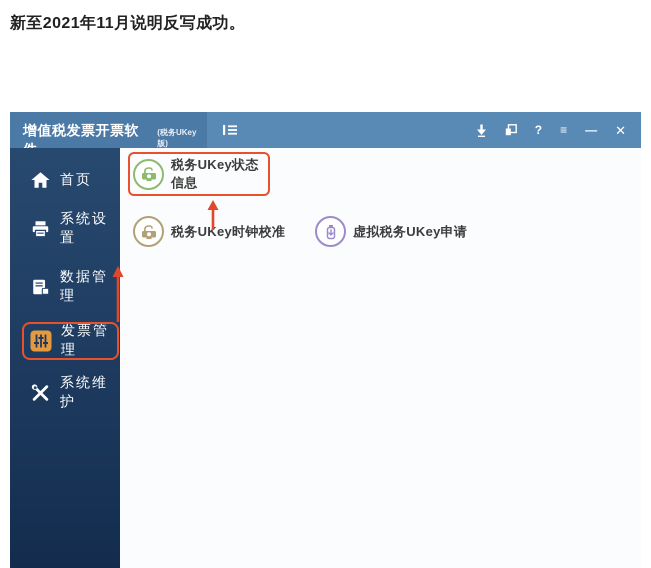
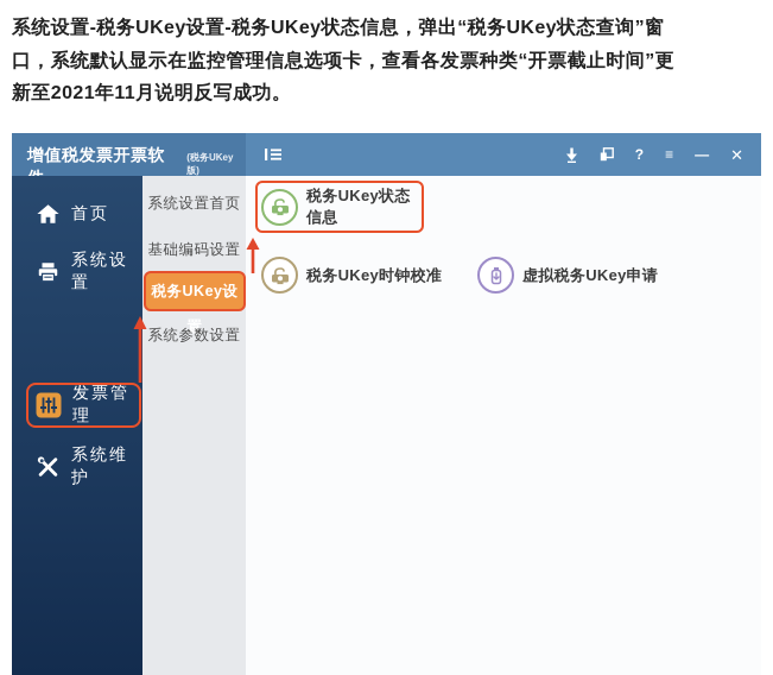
+ 系统设置-税务UKey设置-税务UKey状态信息，弹出“税务UKey状态查询”窗
+ 口，系统默认显示在监控管理信息选项卡，查看各发票种类“开票截止时间”更
  新至2021年11月说明反写成功。
  增值税发票开票软
  (税务UKey版)
  ?
  ≡
  —
  ✕
  首页
  系统设置
- 数据管理
  发票管理
  系统维护
+ 系统设置首页
+ 基础编码设置
+ 税务UKey设置
+ 系统参数设置
  税务UKey状态信息
  税务UKey时钟校准
  虚拟税务UKey申请
